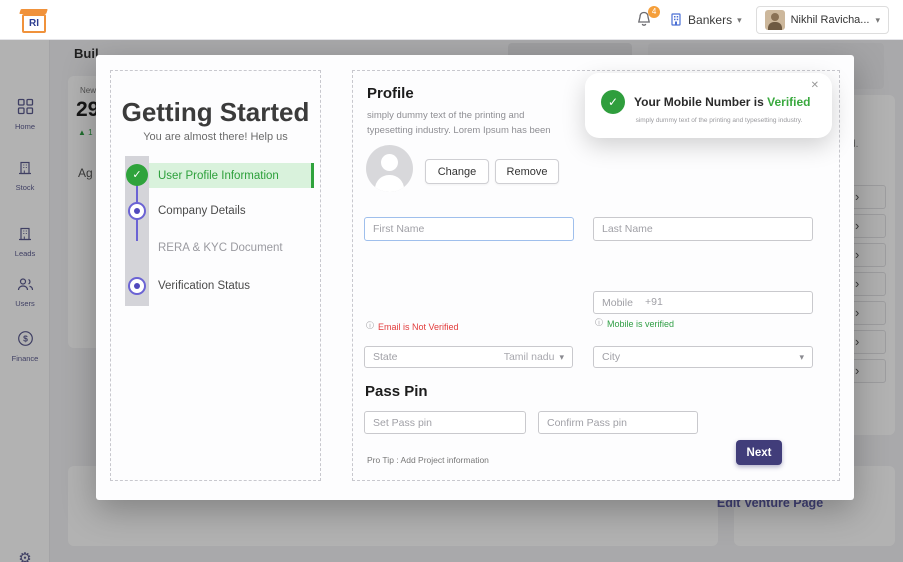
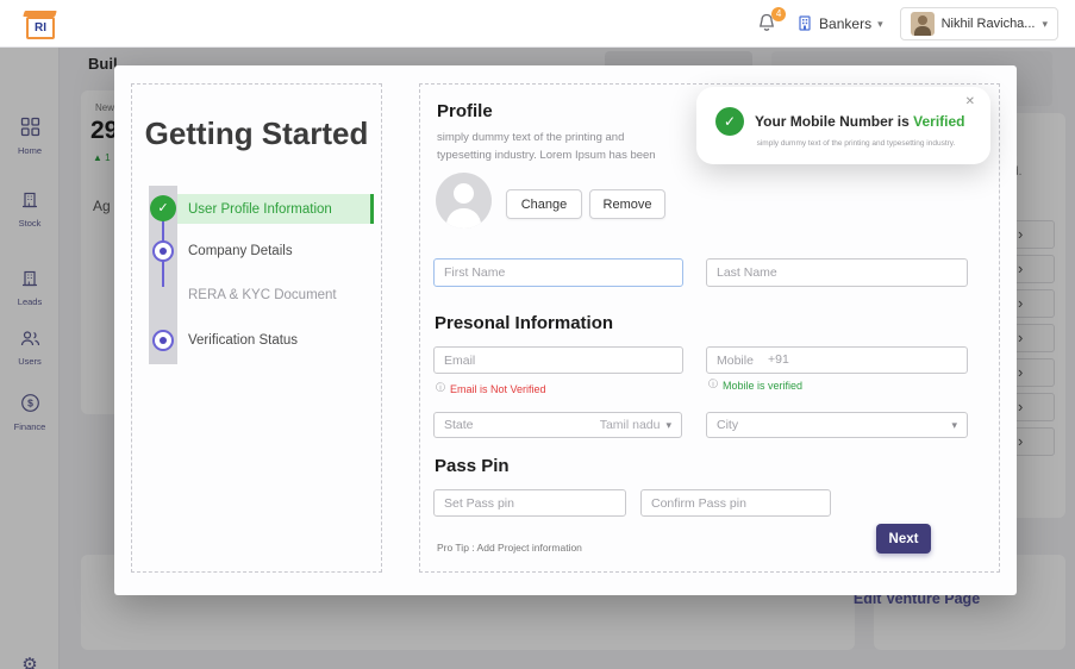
  RI
  4
  Bankers
  ▾
  Nikhil Ravicha...
  ▾
  Home
  Stock
  Leads
  Users
  $
  Finance
  ⚙
  Buil
  New
  29
  ▲ 1
  Ag
  ›
  ›
  ›
  ›
  ›
  ›
  ›
  Edit Venture Page
  Getting Started
- You are almost there! Help us
  User Profile Information
  ✓
  Company Details
  RERA & KYC Document
  Verification Status
  Profile
  simply dummy text of the printing and typesetting industry. Lorem Ipsum has been
  Change
  Remove
  First Name
  Last Name
+ Presonal Information
+ Email
  Mobile
  +91
  ⓘ
  Email is Not Verified
  ⓘ
  Mobile is verified
  State
  Tamil nadu
  ▾
  City
  ▾
  Pass Pin
  Set Pass pin
  Confirm Pass pin
  Pro Tip : Add Project information
  Next
  ✕
  ✓
  Your Mobile Number is Verified
